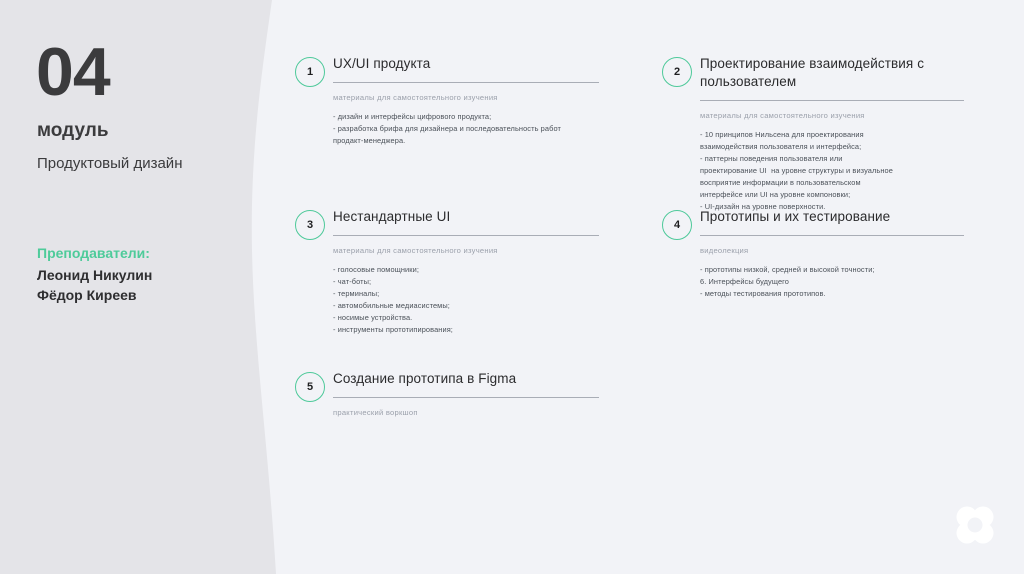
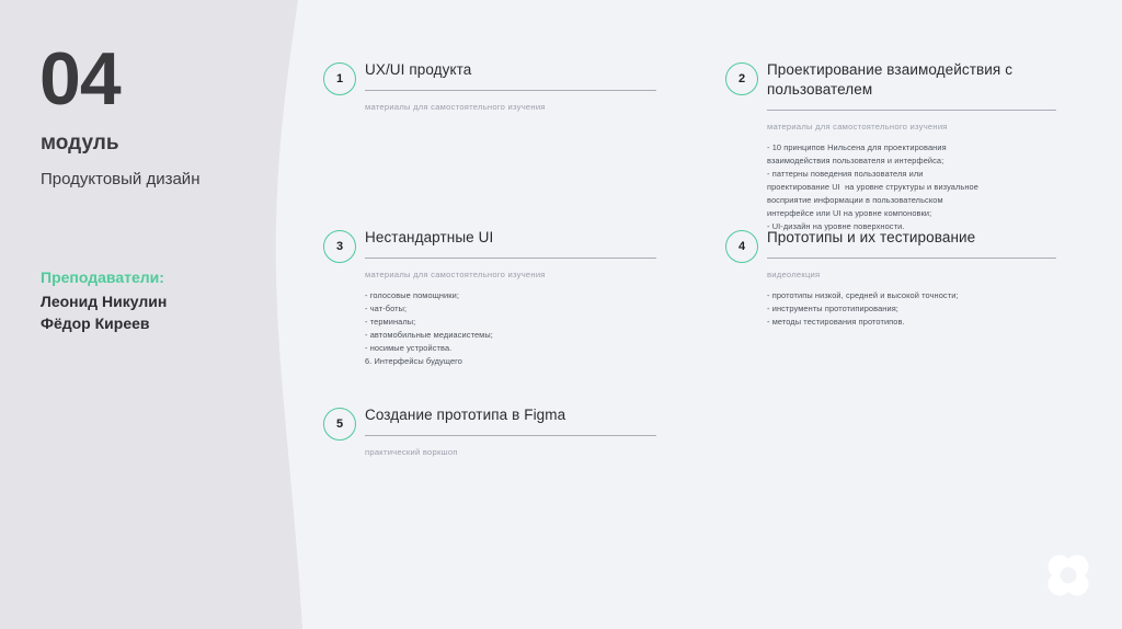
  04
  модуль
  Продуктовый дизайн
  Преподаватели:
  Леонид Никулин
  Фёдор Киреев
  1
  UX/UI продукта
  материалы для самостоятельного изучения
- - дизайн и интерфейсы цифрового продукта;
- - разработка брифа для дизайнера и последовательность работ
- продакт-менеджера.
  2
  Проектирование взаимодействия с пользователем
  материалы для самостоятельного изучения
  - 10 принципов Нильсена для проектирования
  взаимодействия пользователя и интерфейса;
  - паттерны поведения пользователя или
  проектирование UI на уровне структуры и визуальное
  восприятие информации в пользовательском
  интерфейсе или UI на уровне компоновки;
  - UI-дизайн на уровне поверхности.
  3
  Нестандартные UI
  материалы для самостоятельного изучения
  - голосовые помощники;
  - чат-боты;
  - терминалы;
  - автомобильные медиасистемы;
  - носимые устройства.
- - инструменты прототипирования;
+ 6. Интерфейсы будущего
  4
  Прототипы и их тестирование
  видеолекция
  - прототипы низкой, средней и высокой точности;
- 6. Интерфейсы будущего
+ - инструменты прототипирования;
  - методы тестирования прототипов.
  5
  Создание прототипа в Figma
  практический воркшоп
